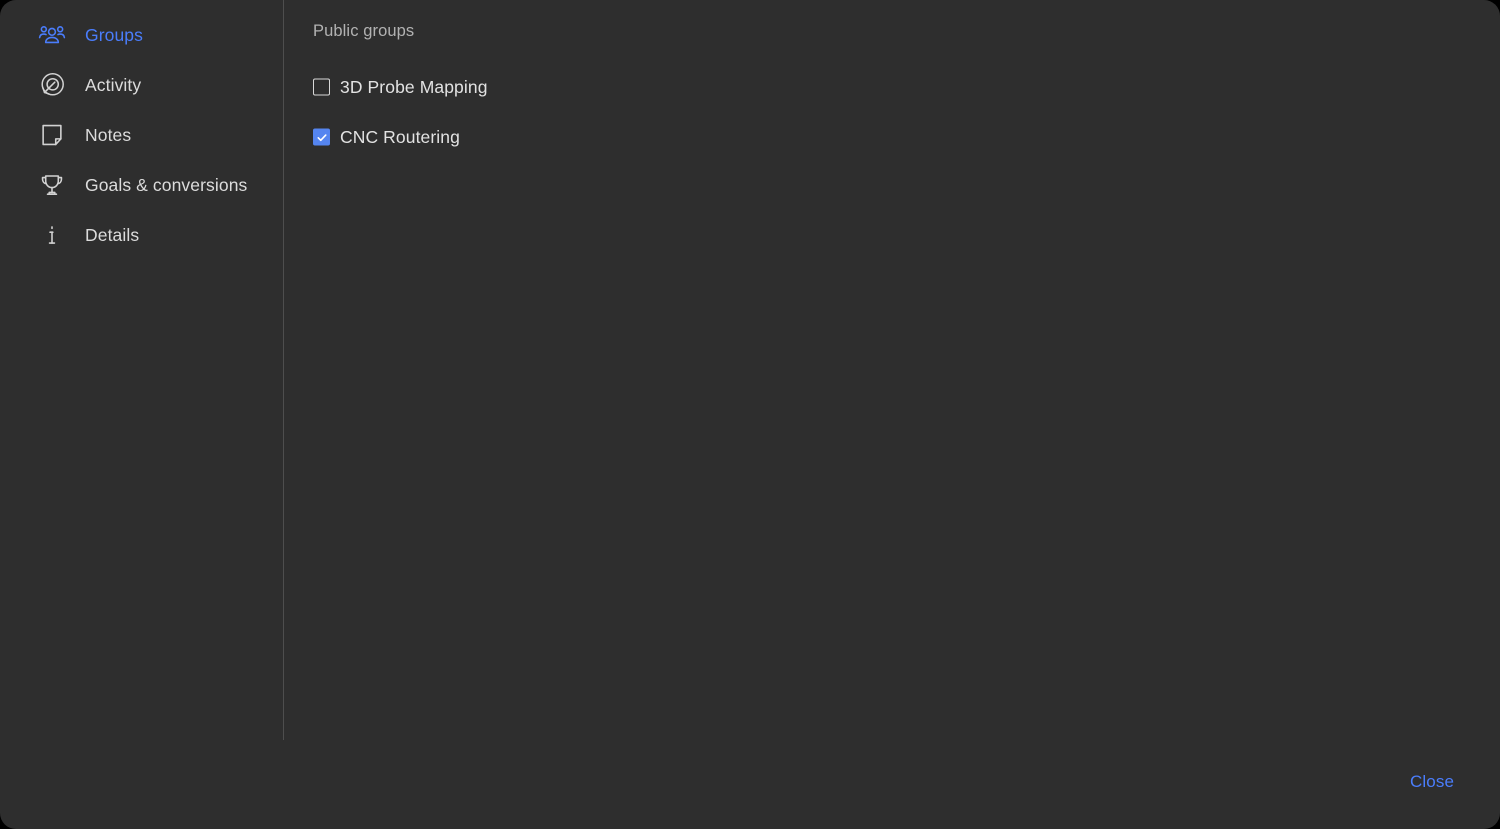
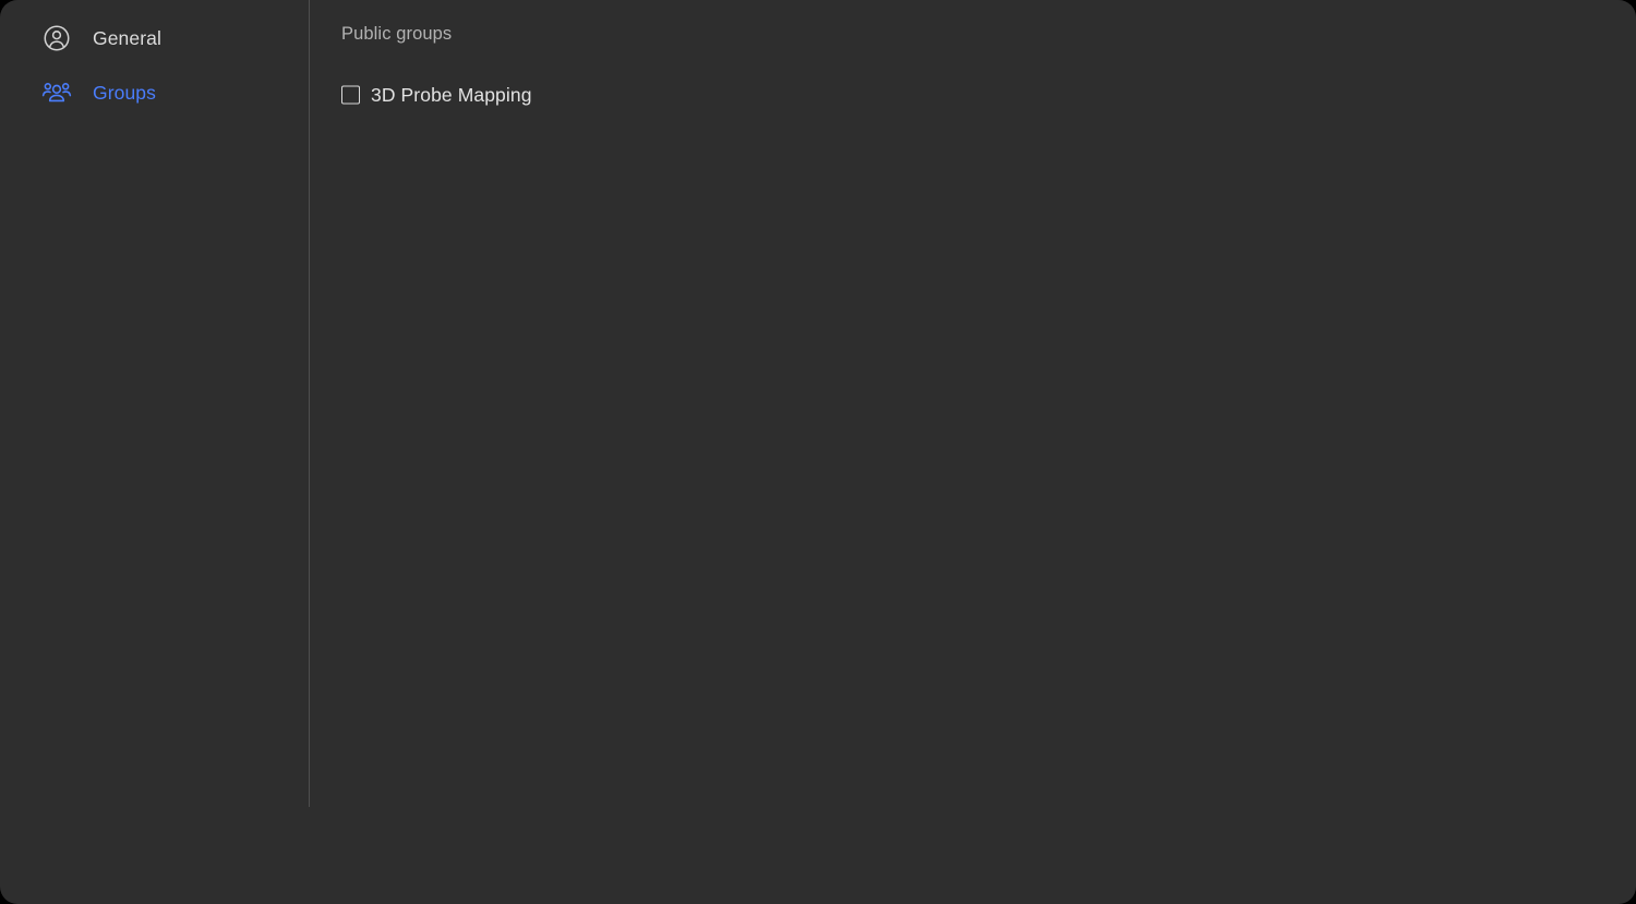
+ General
  Groups
- Activity
- Notes
- Goals & conversions
- Details
  Public groups
  3D Probe Mapping
- CNC Routering
- Close
